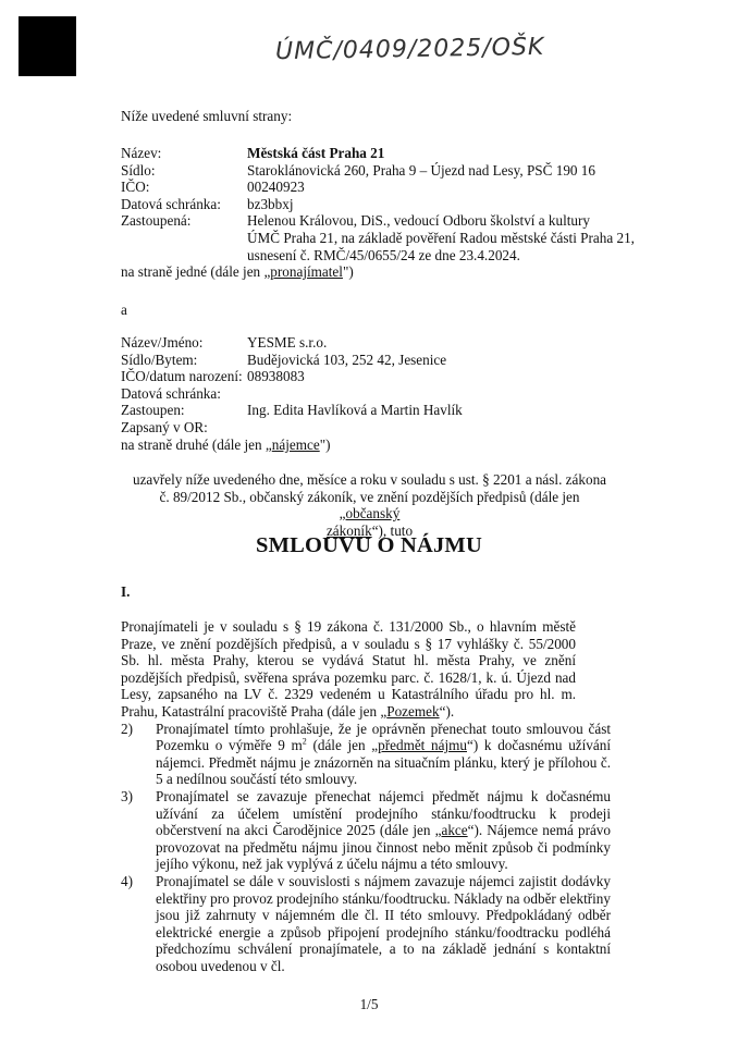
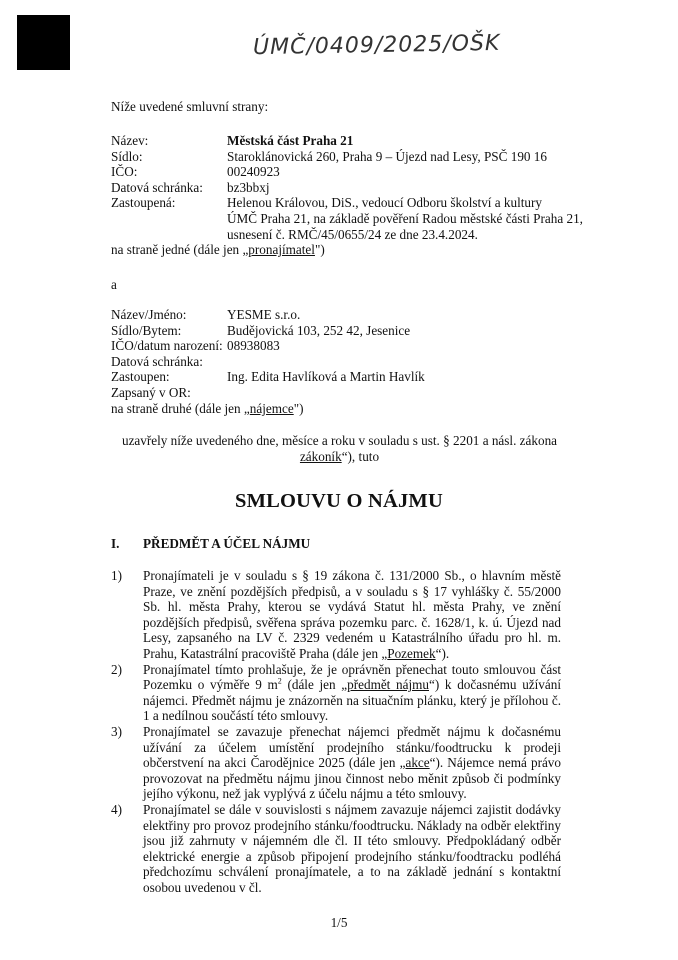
  ÚMČ/0409/2025/OŠK
  Níže uvedené smluvní strany:
  Název:
  Městská část Praha 21
  Sídlo:
  Staroklánovická 260, Praha 9 – Újezd nad Lesy, PSČ 190 16
  IČO:
  00240923
  Datová schránka:
  bz3bbxj
  Zastoupená:
  Helenou Královou, DiS., vedoucí Odboru školství a kultury
  ÚMČ Praha 21, na základě pověření Radou městské části Praha 21,
  usnesení č. RMČ/45/0655/24 ze dne 23.4.2024.
  na straně jedné (dále jen „pronajímatel")
  a
  Název/Jméno:
  YESME s.r.o.
  Sídlo/Bytem:
  Budějovická 103, 252 42, Jesenice
  IČO/datum narození:
  08938083
  Datová schránka:
  Zastoupen:
  Ing. Edita Havlíková a Martin Havlík
  Zapsaný v OR:
  na straně druhé (dále jen „nájemce")
  uzavřely níže uvedeného dne, měsíce a roku v souladu s ust. § 2201 a násl. zákona
- č. 89/2012 Sb., občanský zákoník, ve znění pozdějších předpisů (dále jen „občanský
  zákoník“), tuto
  SMLOUVU O NÁJMU
  I.
+ PŘEDMĚT A ÚČEL NÁJMU
+ 1)
  Pronajímateli je v souladu s § 19 zákona č. 131/2000 Sb., o hlavním městě Praze, ve znění pozdějších předpisů, a v souladu s § 17 vyhlášky č. 55/2000 Sb. hl. města Prahy, kterou se vydává Statut hl. města Prahy, ve znění pozdějších předpisů, svěřena správa pozemku parc. č. 1628/1, k. ú. Újezd nad Lesy, zapsaného na LV č. 2329 vedeném u Katastrálního úřadu pro hl. m. Prahu, Katastrální pracoviště Praha (dále jen „Pozemek“).
  2)
- Pronajímatel tímto prohlašuje, že je oprávněn přenechat touto smlouvou část Pozemku o výměře 9 m2 (dále jen „předmět nájmu“) k dočasnému užívání nájemci. Předmět nájmu je znázorněn na situačním plánku, který je přílohou č. 5 a nedílnou součástí této smlouvy.
+ Pronajímatel tímto prohlašuje, že je oprávněn přenechat touto smlouvou část Pozemku o výměře 9 m2 (dále jen „předmět nájmu“) k dočasnému užívání nájemci. Předmět nájmu je znázorněn na situačním plánku, který je přílohou č. 1 a nedílnou součástí této smlouvy.
  3)
  Pronajímatel se zavazuje přenechat nájemci předmět nájmu k dočasnému užívání za účelem umístění prodejního stánku/foodtrucku k prodeji občerstvení na akci Čarodějnice 2025 (dále jen „akce“). Nájemce nemá právo provozovat na předmětu nájmu jinou činnost nebo měnit způsob či podmínky jejího výkonu, než jak vyplývá z účelu nájmu a této smlouvy.
  4)
  Pronajímatel se dále v souvislosti s nájmem zavazuje nájemci zajistit dodávky elektřiny pro provoz prodejního stánku/foodtrucku. Náklady na odběr elektřiny jsou již zahrnuty v nájemném dle čl. II této smlouvy. Předpokládaný odběr elektrické energie a způsob připojení prodejního stánku/foodtracku podléhá předchozímu schválení pronajímatele, a to na základě jednání s kontaktní osobou uvedenou v čl.
  1/5
